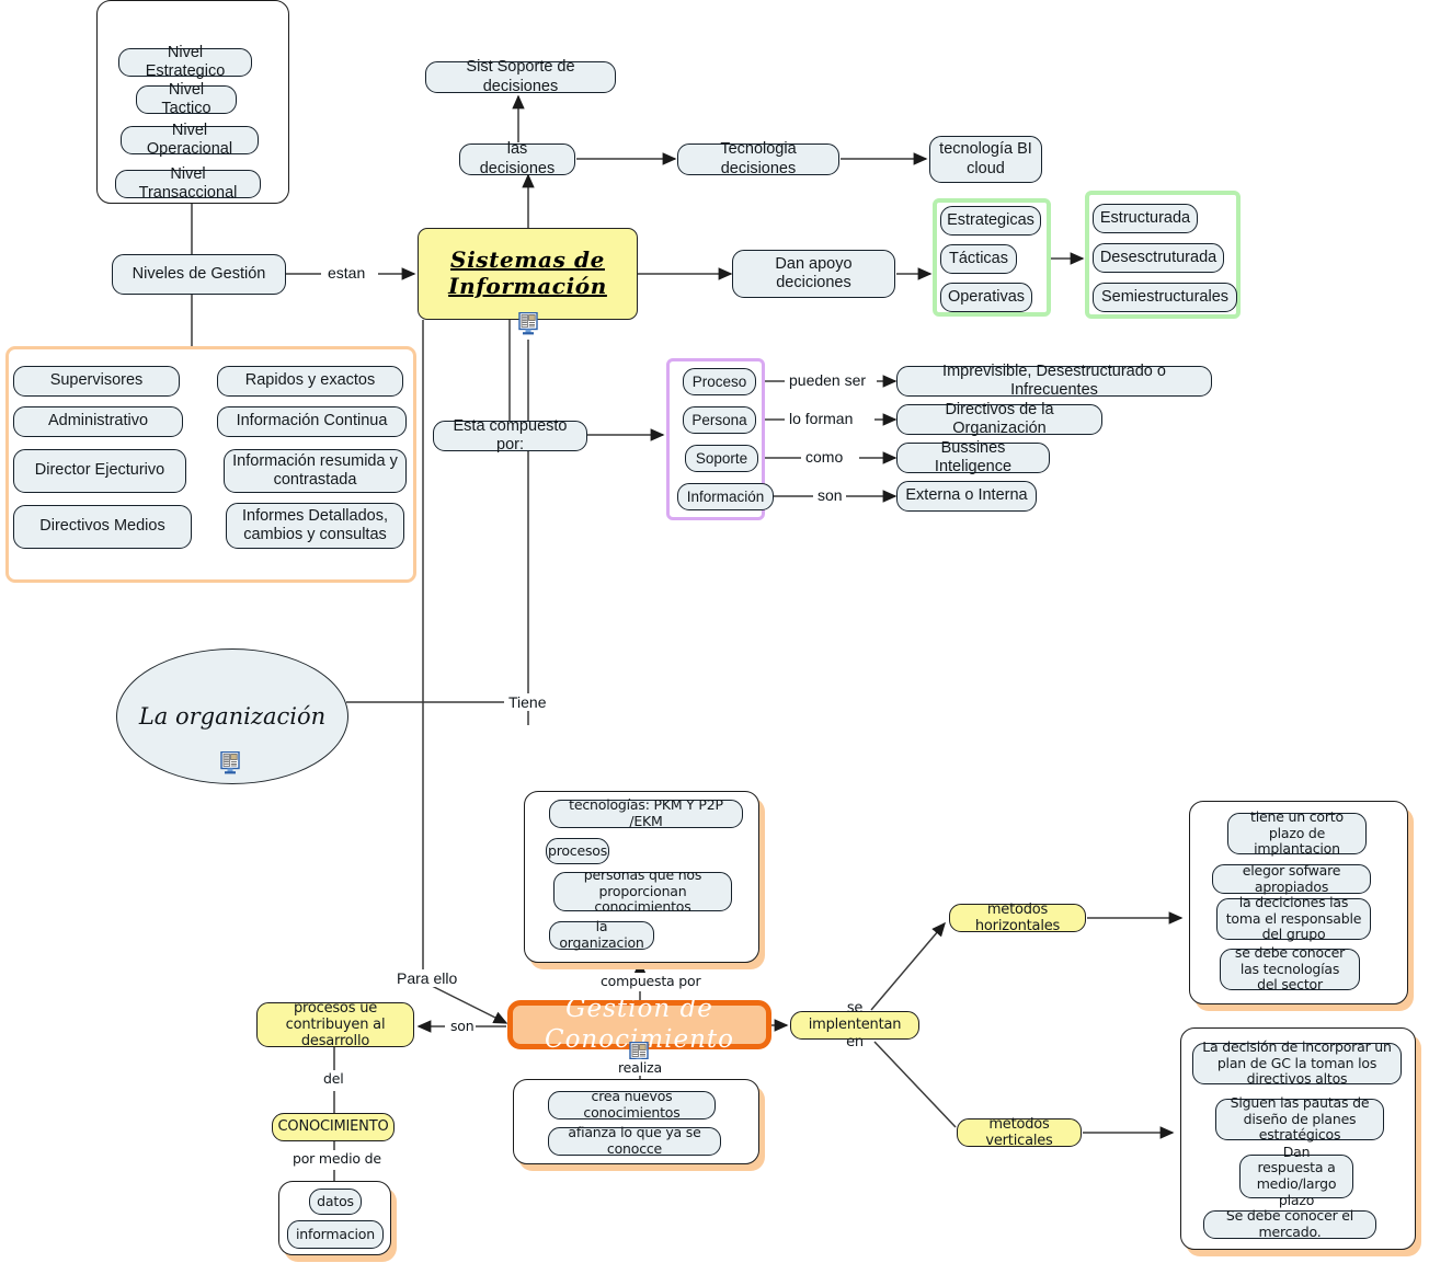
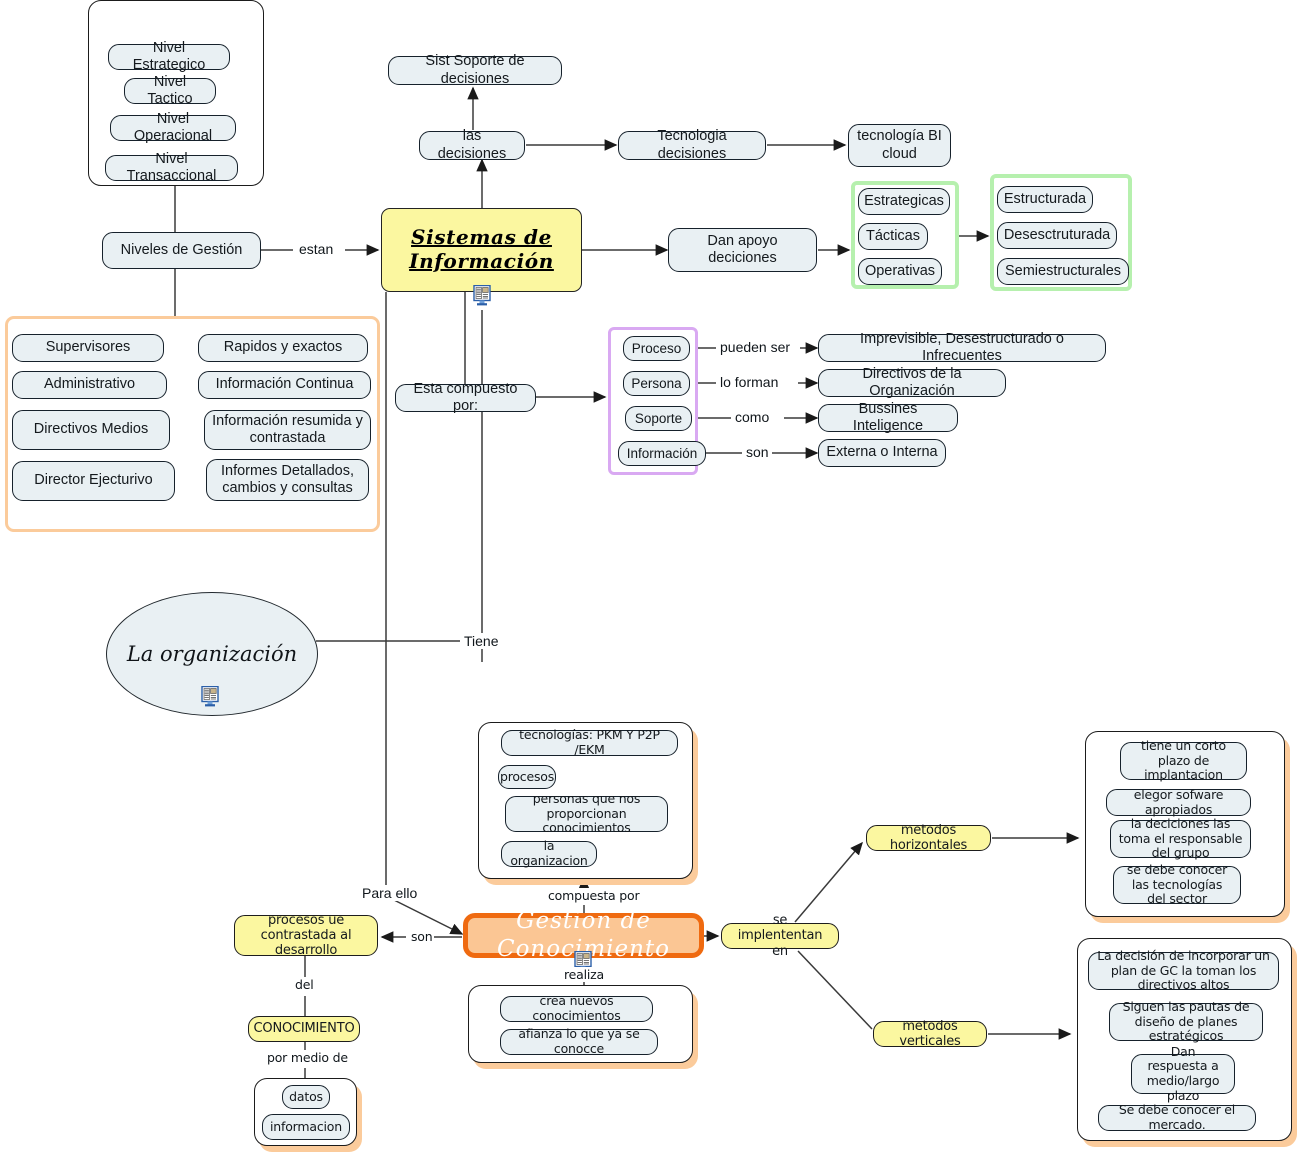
  Nivel Estrategico
  Nivel Tactico
  Nivel Operacional
  Nivel Transaccional
  Niveles de Gestión
  estan
  Sist Soporte de decisiones
  las decisiones
  Tecnologia decisiones
  tecnología BI cloud
  Sistemas de Información
  Dan apoyo deciciones
  Estrategicas
  Tácticas
  Operativas
  Estructurada
  Desesctruturada
  Semiestructurales
  Supervisores
  Rapidos y exactos
  Administrativo
  Información Continua
- Director Ejecturivo
+ Directivos Medios
  Información resumida y contrastada
- Directivos Medios
+ Director Ejecturivo
  Informes Detallados, cambios y consultas
  Esta compuesto por:
  Proceso
  Persona
  Soporte
  Información
  pueden ser
  lo forman
  como
  son
  Imprevisible, Desestructurado o Infrecuentes
  Directivos de la Organización
  Bussines Inteligence
  Externa o Interna
  La organización
  Tiene
  Para ello
  tecnologías: PKM Y P2P /EKM
  procesos
  personas que nos proporcionan conocimientos
  la organizacion
  compuesta por
  Gestion de Conocimiento
  realiza
  crea nuevos conocimientos
  afianza lo que ya se conocce
  son
- procesos ue contribuyen al desarrollo
+ procesos ue contrastada al desarrollo
  del
  CONOCIMIENTO
  por medio de
  datos
  informacion
  se implententan en
  metodos horizontales
  tiene un corto plazo de implantacion
  elegor sofware apropiados
  la deciciones las toma el responsable del grupo
  se debe conocer las tecnologías del sector
  metodos verticales
  La decisión de incorporar un plan de GC la toman los directivos altos
  Siguen las pautas de diseño de planes estratégicos
  Dan respuesta a medio/largo plazo
  Se debe conocer el mercado.
